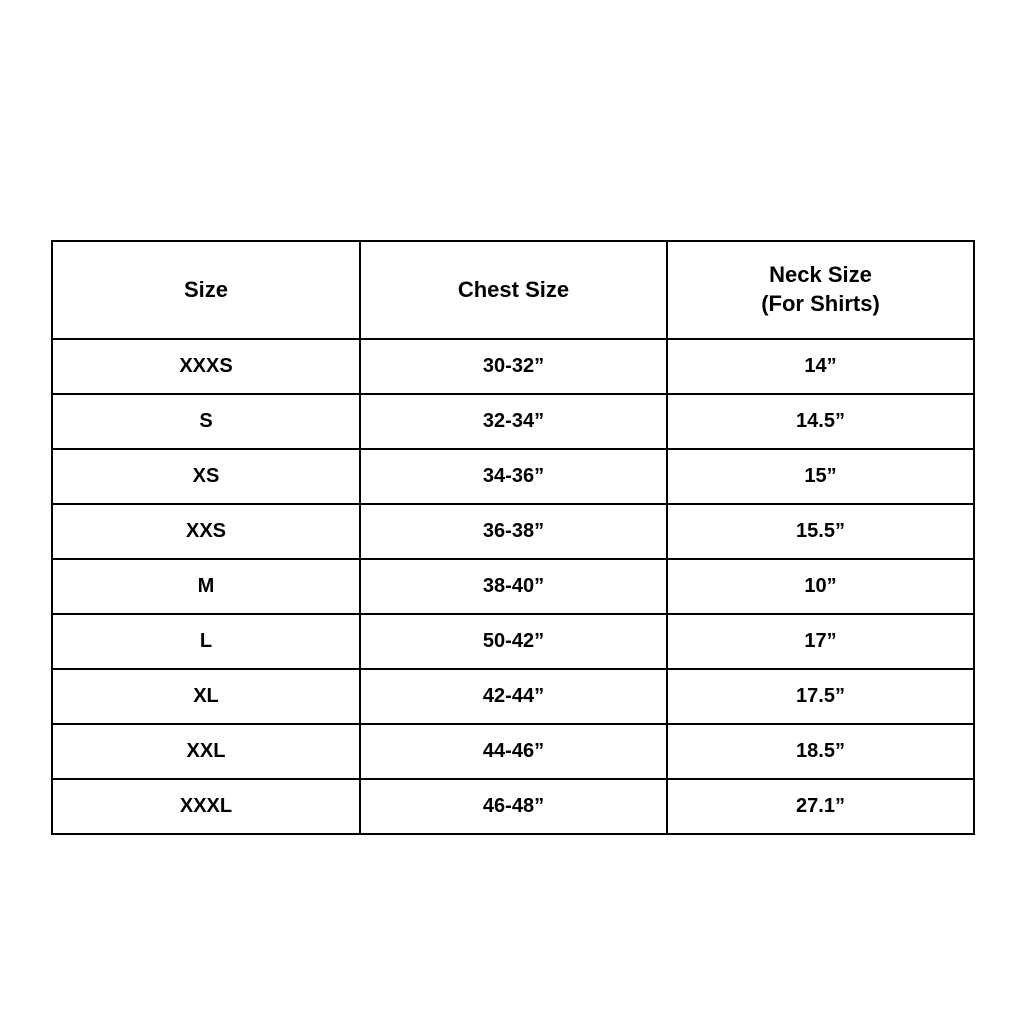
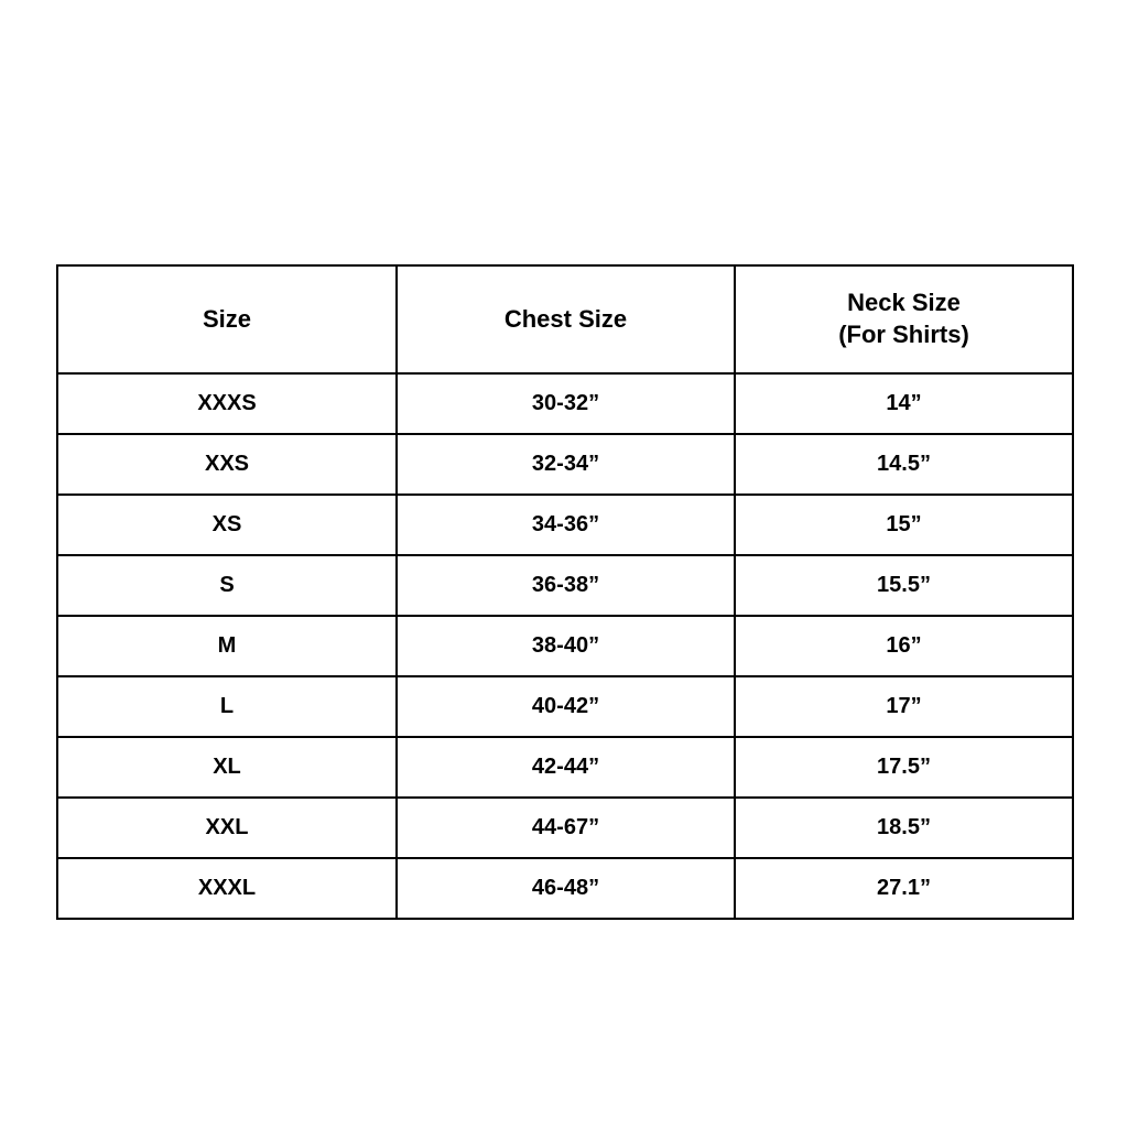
  Size	Chest Size	Neck Size (For Shirts)
  XXXS	30-32”	14”
- S	32-34”	14.5”
+ XXS	32-34”	14.5”
  XS	34-36”	15”
- XXS	36-38”	15.5”
+ S	36-38”	15.5”
- M	38-40”	10”
+ M	38-40”	16”
- L	50-42”	17”
+ L	40-42”	17”
  XL	42-44”	17.5”
- XXL	44-46”	18.5”
+ XXL	44-67”	18.5”
  XXXL	46-48”	27.1”
